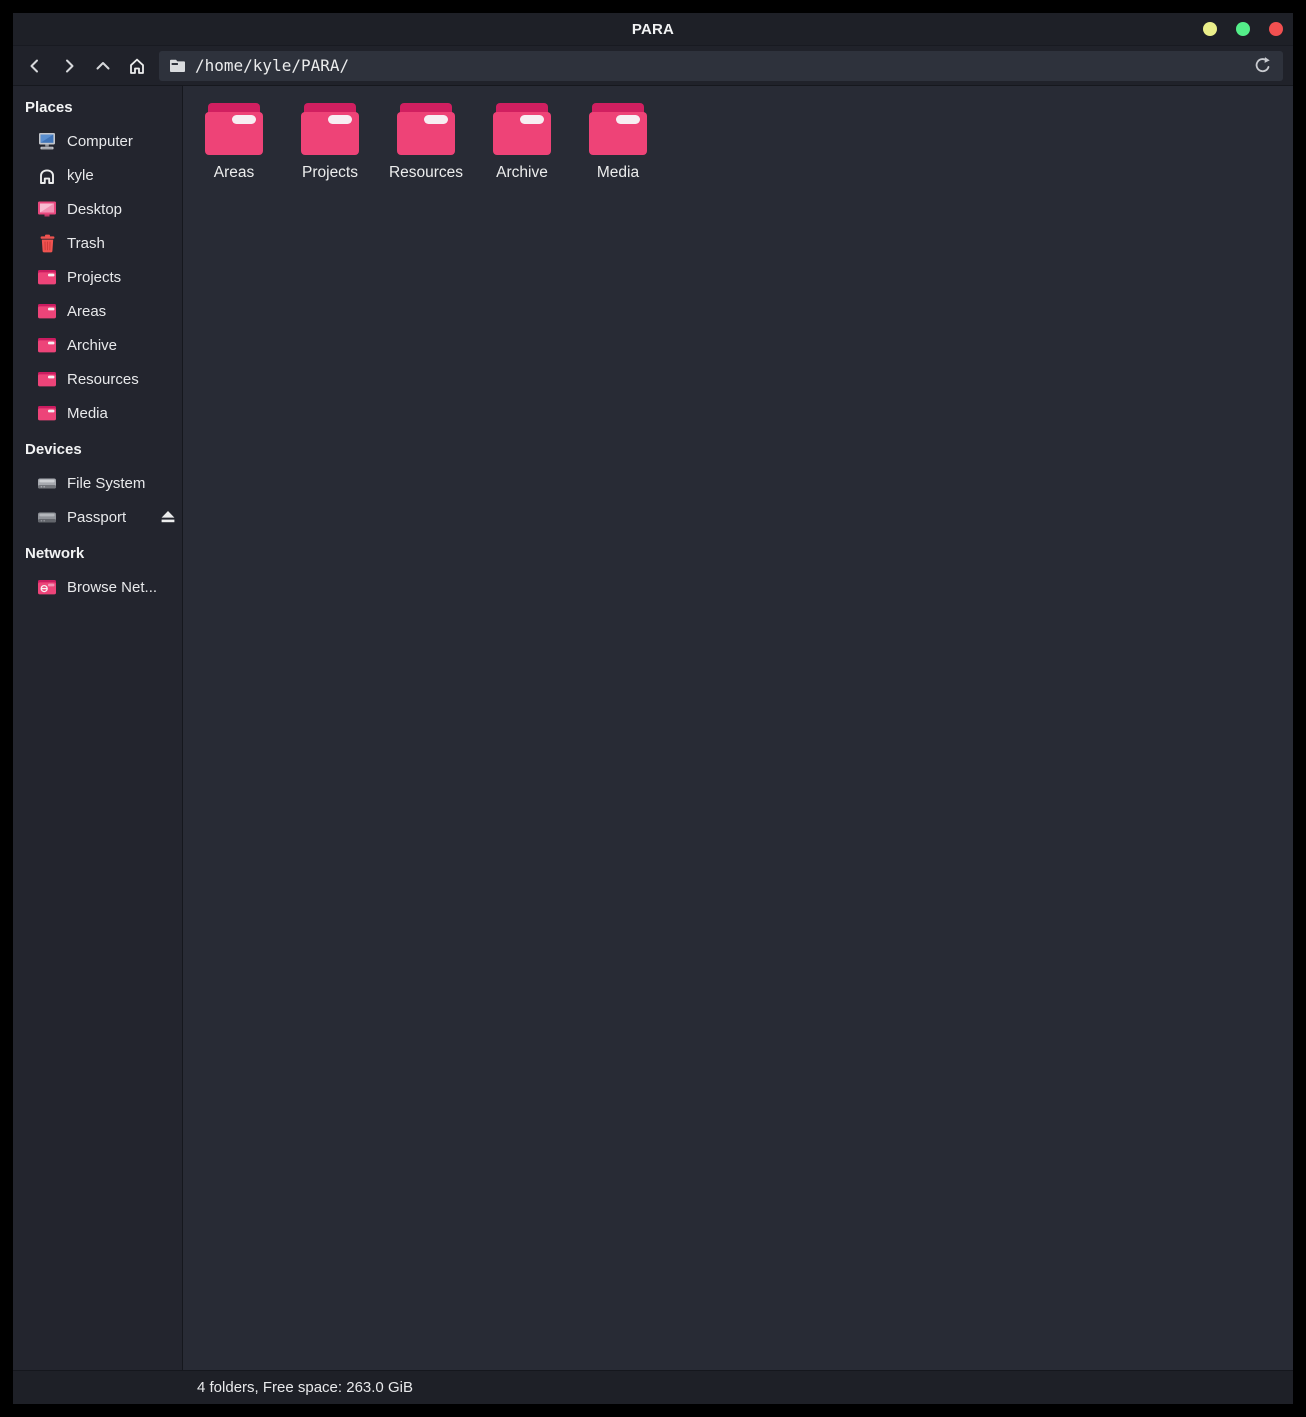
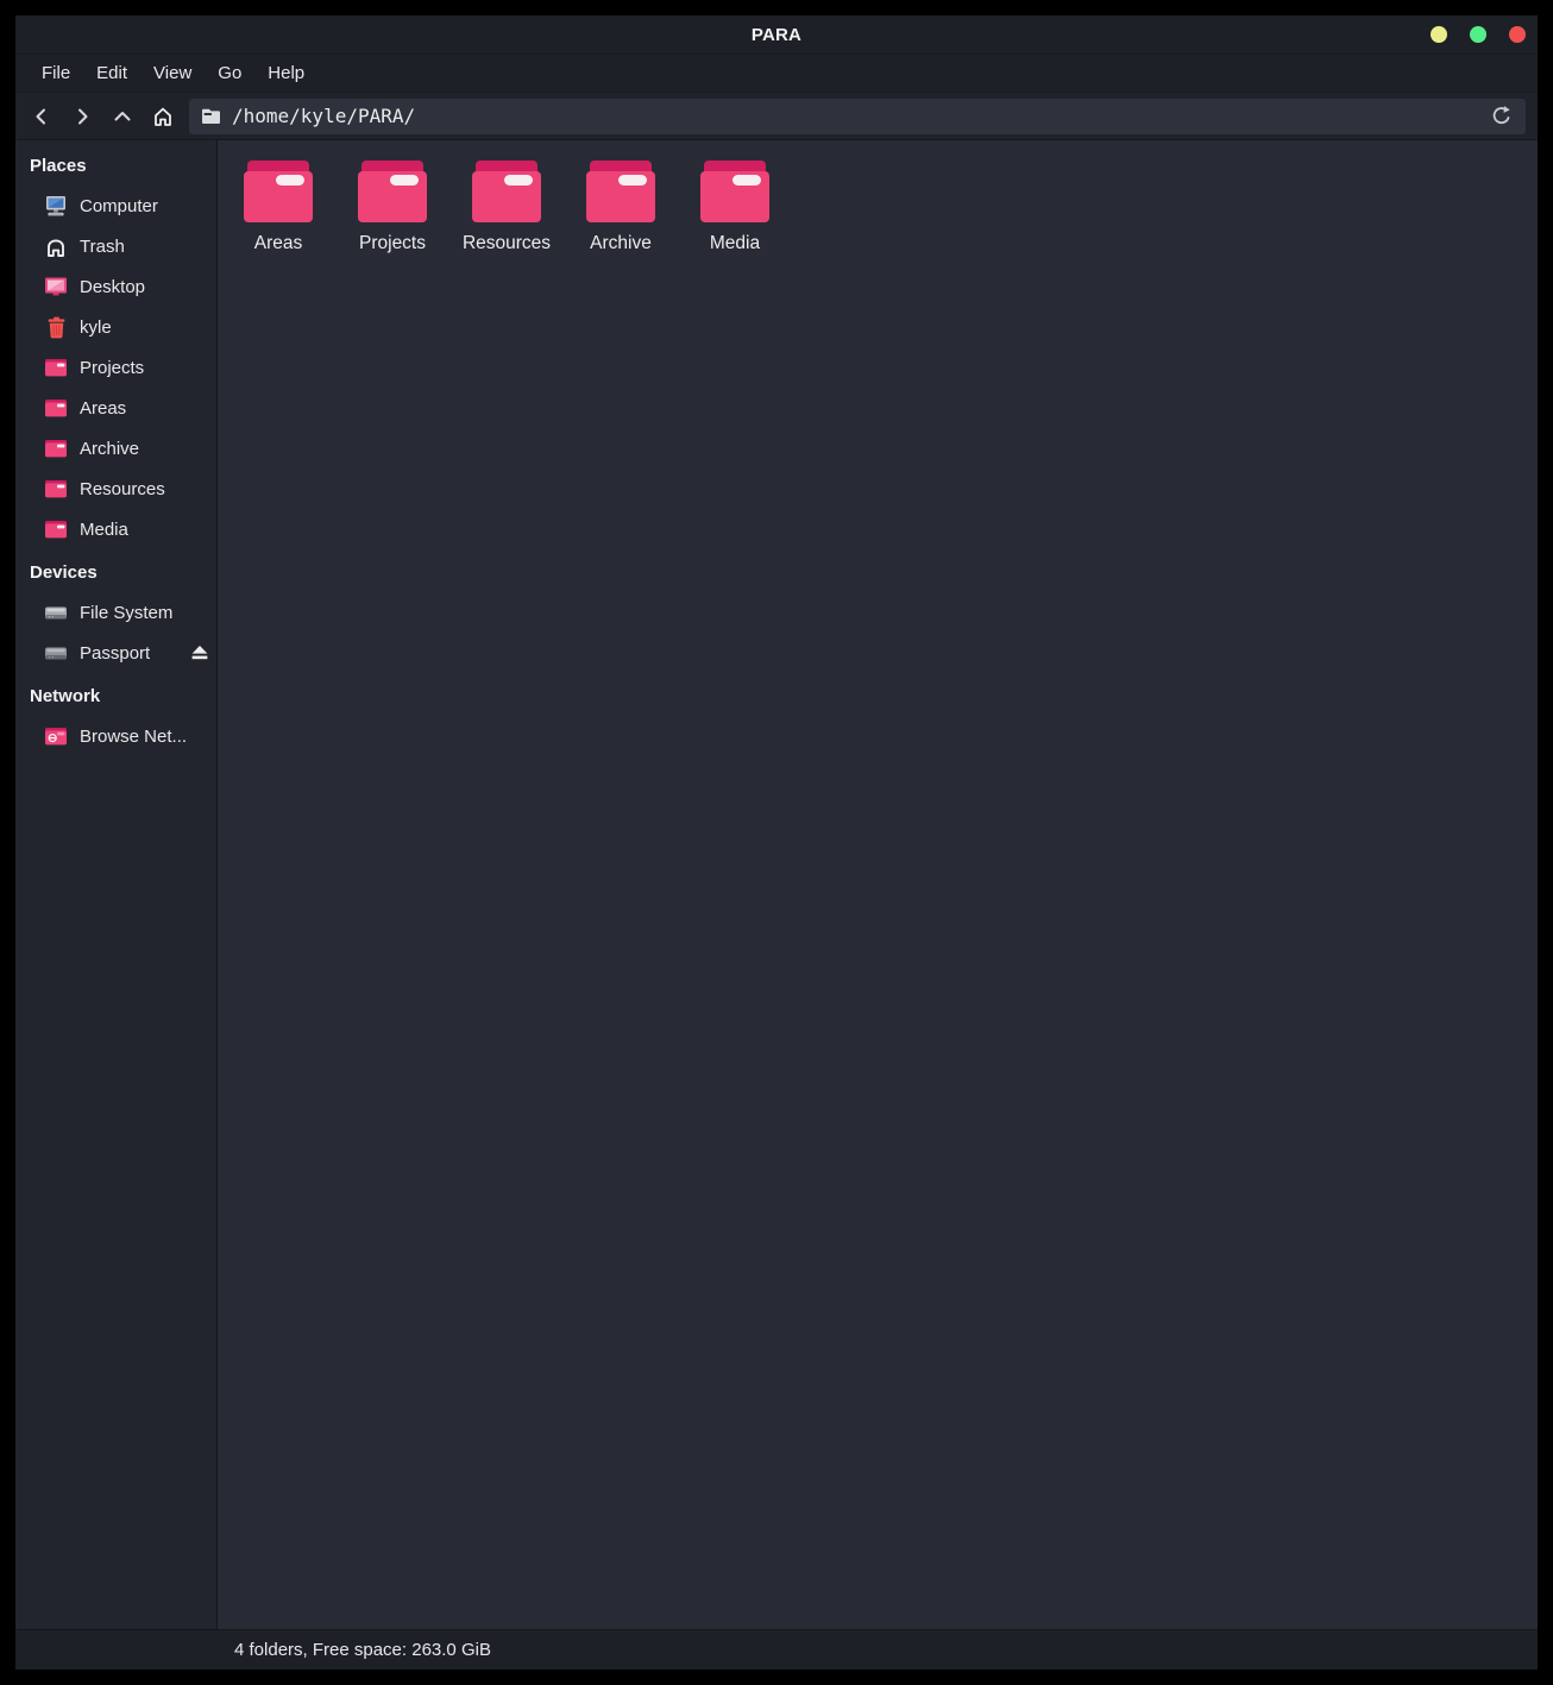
  PARA
+ File
+ Edit
+ View
+ Go
+ Help
  /home/kyle/PARA/
  Places
  Computer
- kyle
+ Trash
  Desktop
- Trash
+ kyle
  Projects
  Areas
  Archive
  Resources
  Media
  Devices
  File System
  Passport
  Network
  Browse Net...
  Areas
  Projects
  Resources
  Archive
  Media
  4 folders, Free space: 263.0 GiB
